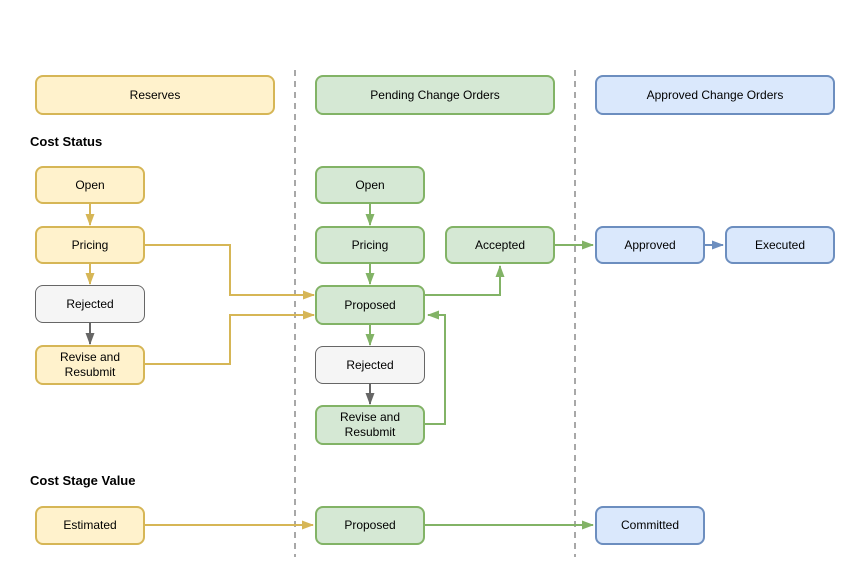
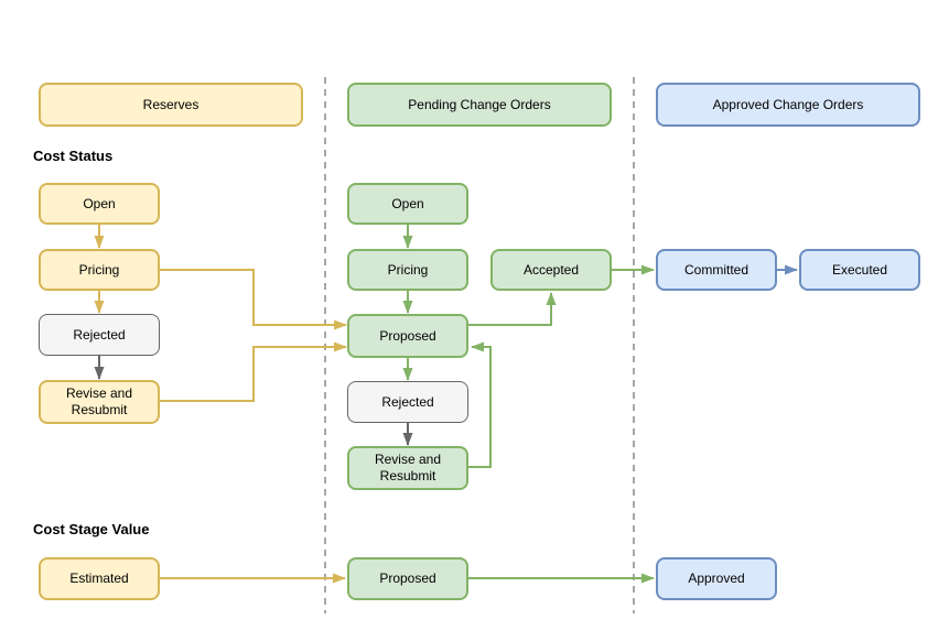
  Cost Status
  Cost Stage Value
  Reserves
  Pending Change Orders
  Approved Change Orders
  Open
  Pricing
  Rejected
  Revise and Resubmit
  Open
  Pricing
  Proposed
  Rejected
  Revise and Resubmit
  Accepted
- Approved
+ Committed
  Executed
  Estimated
  Proposed
- Committed
+ Approved
